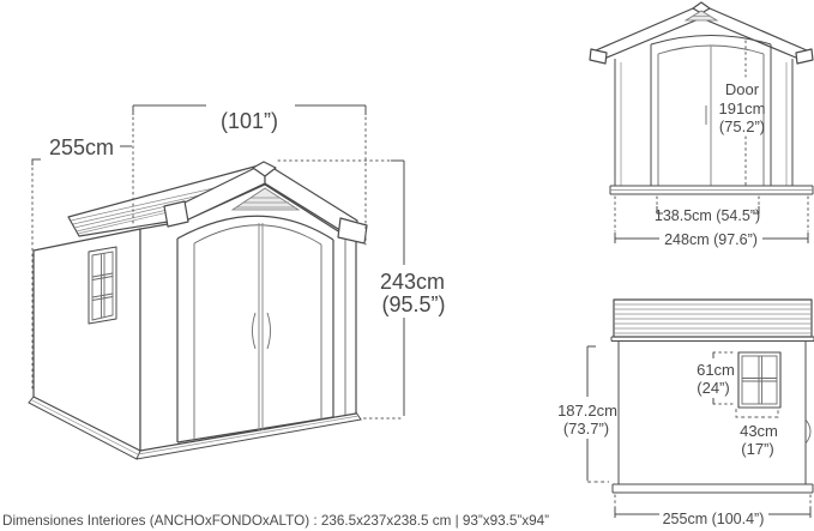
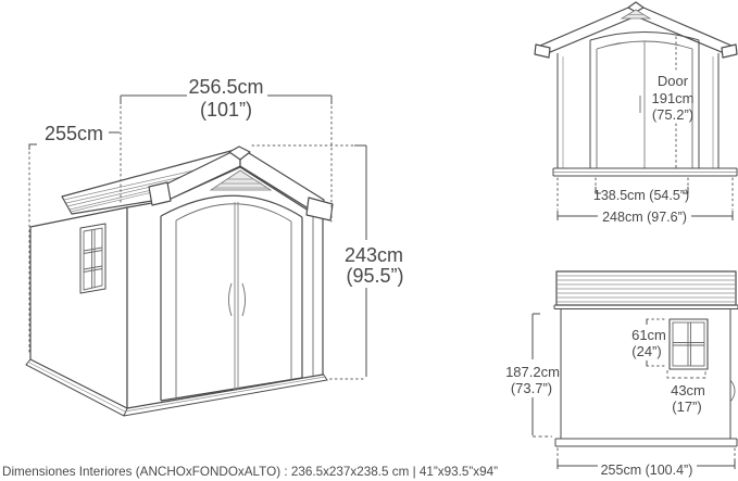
+ 256.5cm
  (101”)
  255cm
  243cm
  (95.5”)
  Door
  191cm
  (75.2”)
  138.5cm (54.5”)
  248cm (97.6”)
  61cm
  (24”)
  43cm
  (17”)
  187.2cm
  (73.7”)
  255cm (100.4”)
- Dimensiones Interiores (ANCHOxFONDOxALTO) : 236.5x237x238.5 cm | 93”x93.5”x94”
+ Dimensiones Interiores (ANCHOxFONDOxALTO) : 236.5x237x238.5 cm | 41”x93.5”x94”
